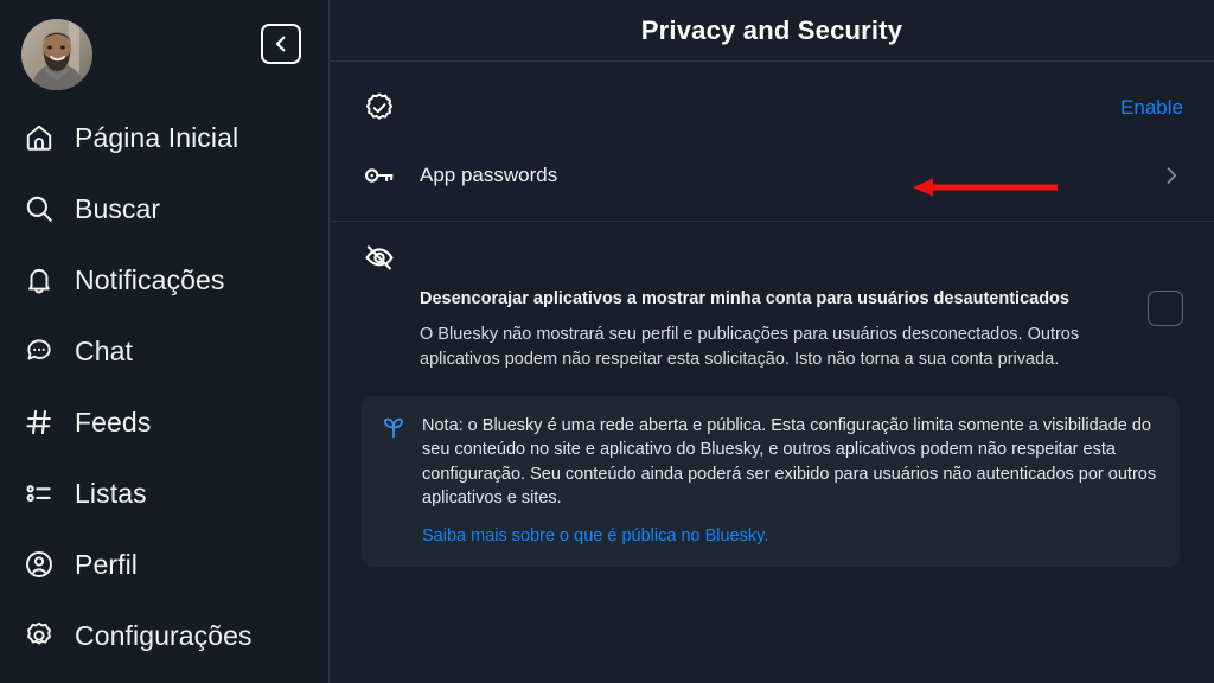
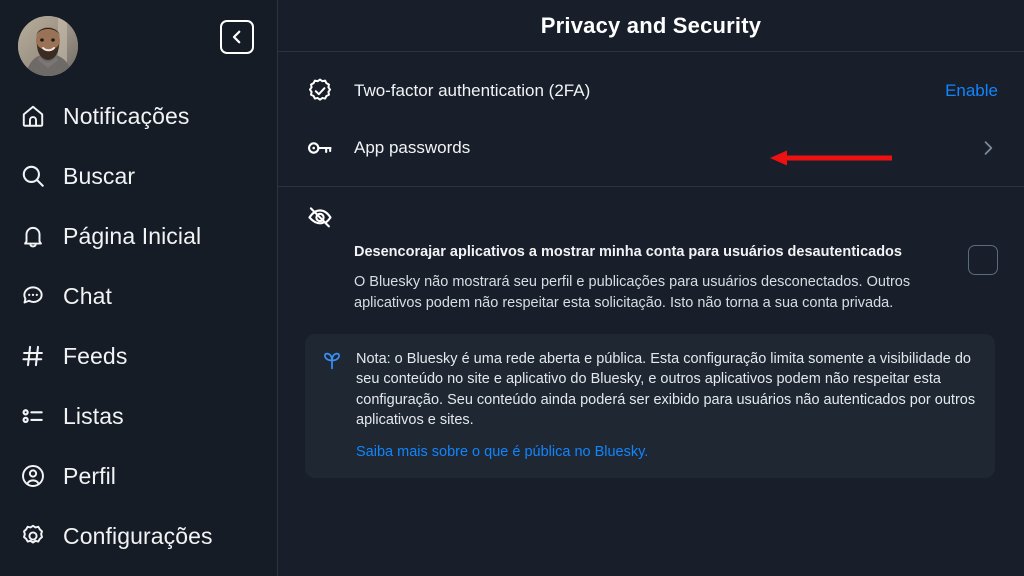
- Página Inicial
+ Notificações
  Buscar
- Notificações
+ Página Inicial
  Chat
  Feeds
  Listas
  Perfil
  Configurações
  Privacy and Security
+ Two-factor authentication (2FA)
  Enable
  App passwords
  Desencorajar aplicativos a mostrar minha conta para usuários desautenticados
  O Bluesky não mostrará seu perfil e publicações para usuários desconectados. Outros aplicativos podem não respeitar esta solicitação. Isto não torna a sua conta privada.
  Nota: o Bluesky é uma rede aberta e pública. Esta configuração limita somente a visibilidade do seu conteúdo no site e aplicativo do Bluesky, e outros aplicativos podem não respeitar esta configuração. Seu conteúdo ainda poderá ser exibido para usuários não autenticados por outros aplicativos e sites.
  Saiba mais sobre o que é pública no Bluesky.
